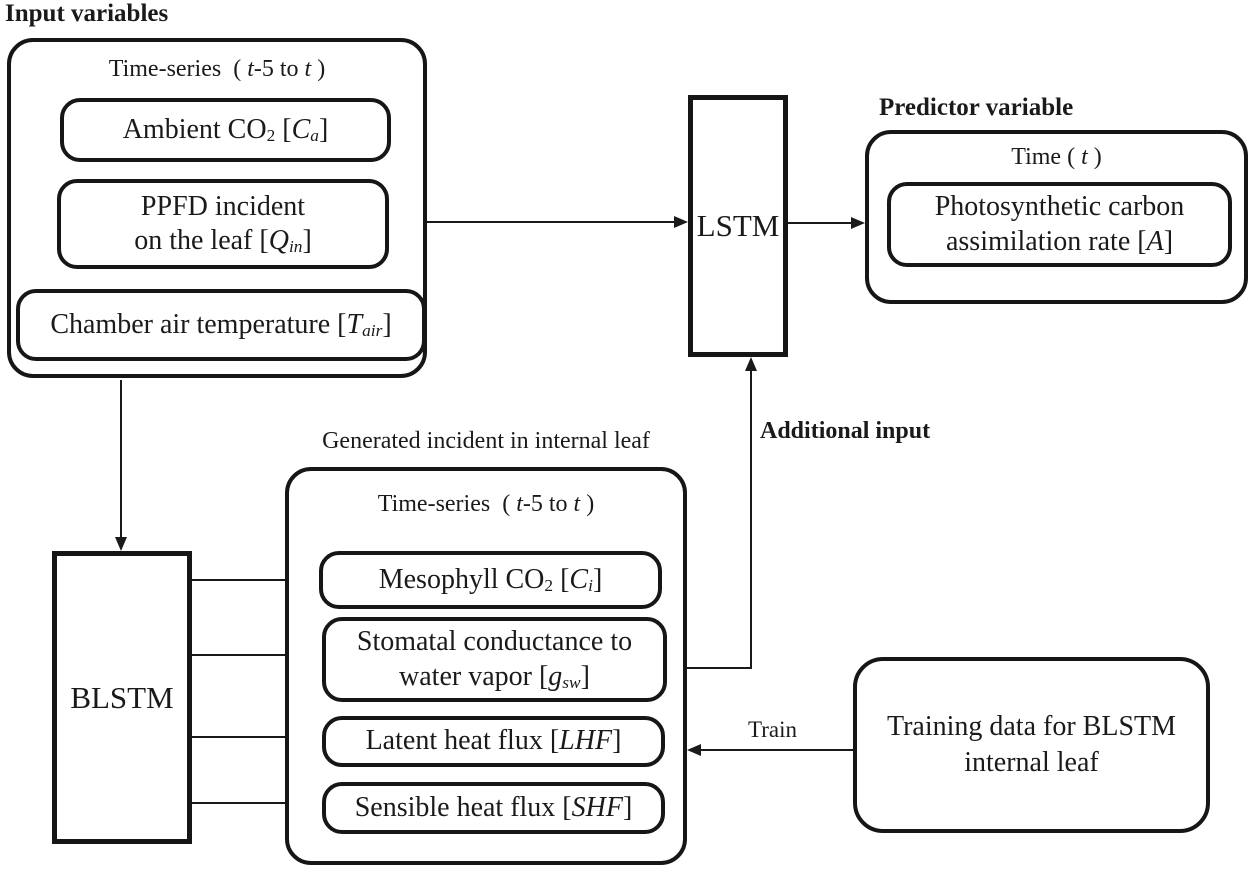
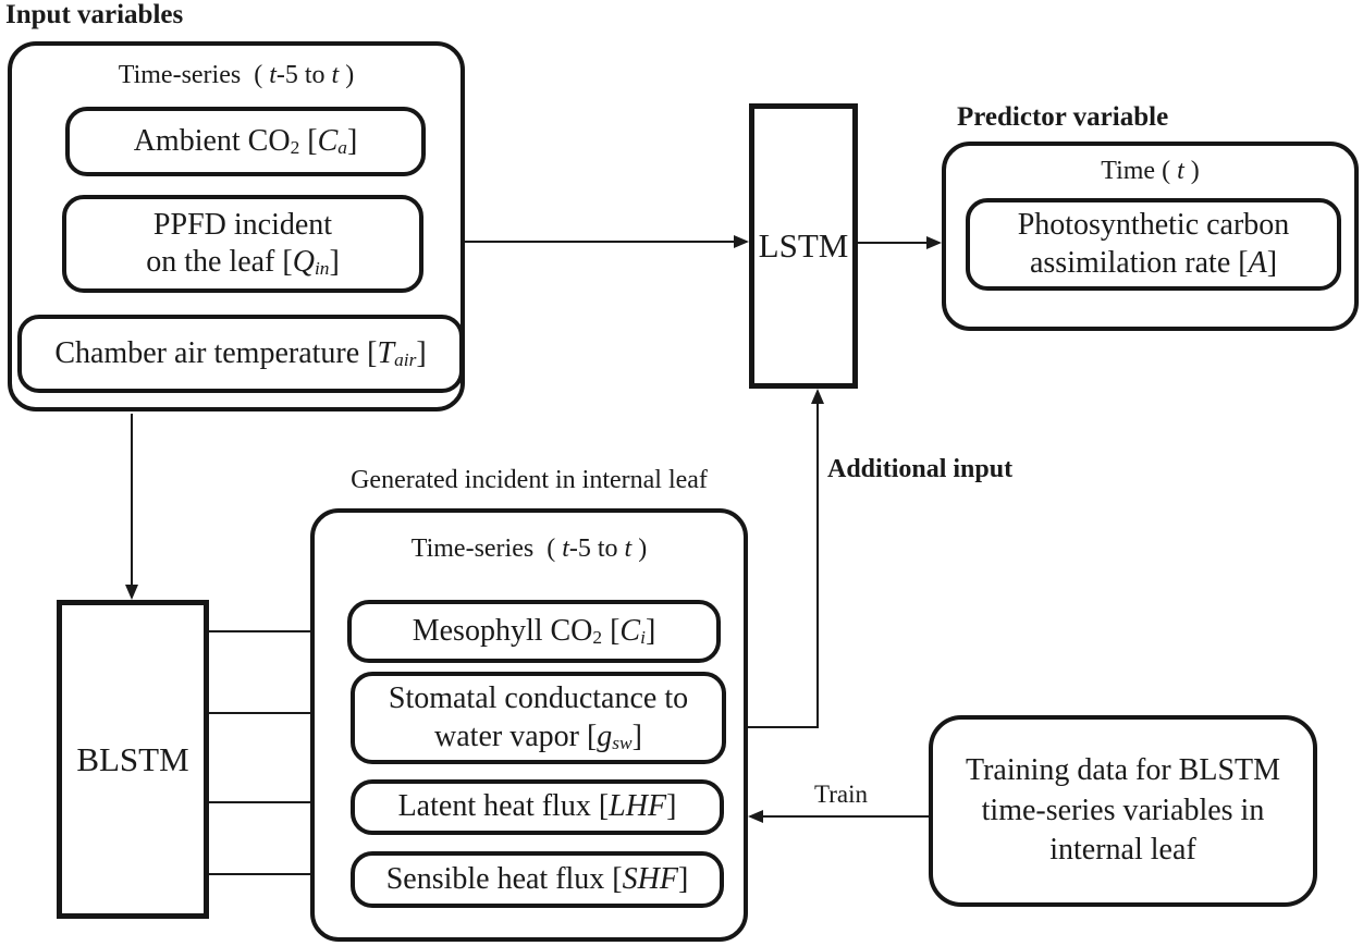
  Input variables
  Time-series ( t-5 to t )
  Ambient CO2 [Ca]
  PPFD incident
  on the leaf [Qin]
  Chamber air temperature [Tair]
  LSTM
  Predictor variable
  Time ( t )
  Photosynthetic carbon
  assimilation rate [A]
  Generated incident in internal leaf
  Time-series ( t-5 to t )
  Mesophyll CO2 [Ci]
  Stomatal conductance to
  water vapor [gsw]
  Latent heat flux [LHF]
  Sensible heat flux [SHF]
  BLSTM
  Training data for BLSTM
+ time-series variables in
  internal leaf
  Additional input
  Train
